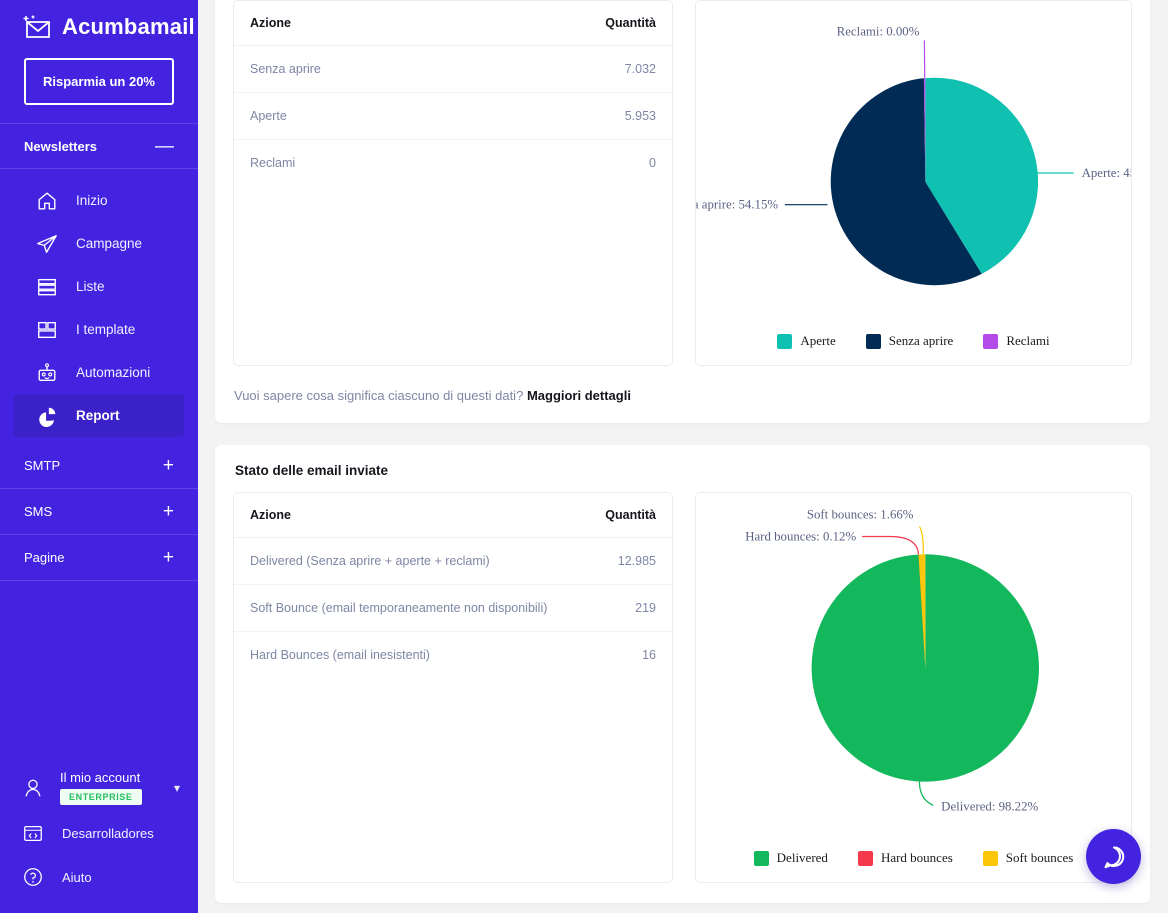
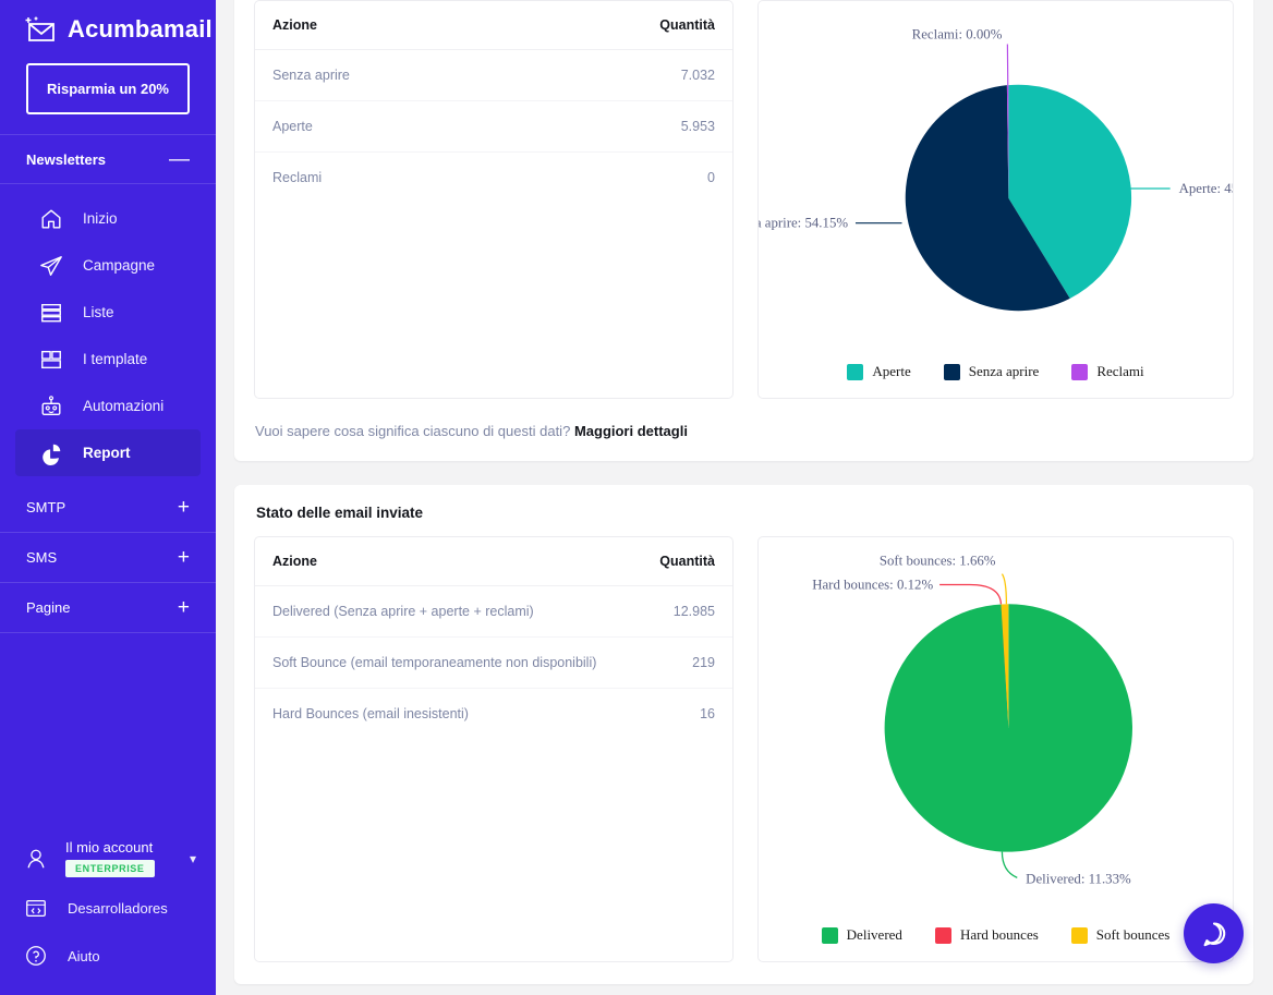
  Acumbamail
  Risparmia un 20%
  Newsletters
  —
  Inizio
  Campagne
  Liste
  I template
  Automazioni
  Report
  SMTP
  +
  SMS
  +
  Pagine
  +
  Il mio account
  ENTERPRISE
  ▾
  Desarrolladores
  Aiuto
  Azione	Quantità
  Senza aprire	7.032
  Aperte	5.953
  Reclami	0
  Reclami: 0.00%
  a aprire: 54.15%
  Aperte
  Senza aprire
  Reclami
  Vuoi sapere cosa significa ciascuno di questi dati? Maggiori dettagli
  Stato delle email inviate
  Azione	Quantità
  Delivered (Senza aprire + aperte + reclami)	12.985
  Soft Bounce (email temporaneamente non disponibili)	219
  Hard Bounces (email inesistenti)	16
  Soft bounces: 1.66%
  Hard bounces: 0.12%
- Delivered: 98.22%
+ Delivered: 11.33%
  Delivered
  Hard bounces
  Soft bounces
